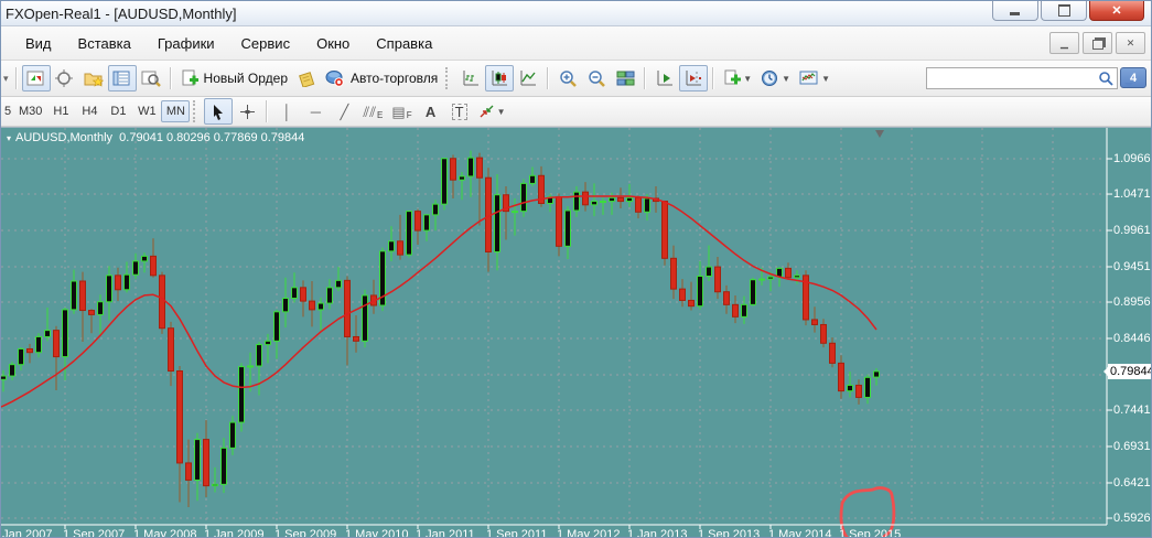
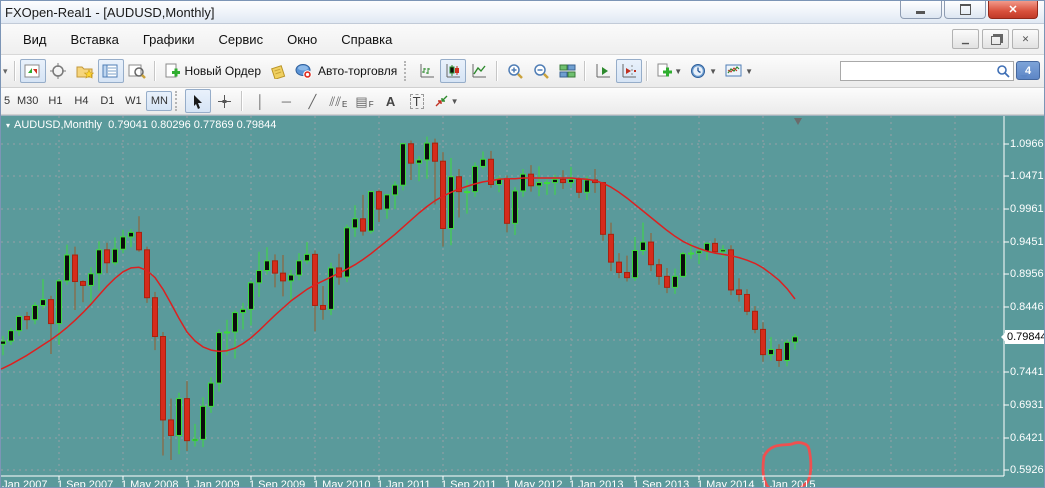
  FXOpen-Real1 - [AUDUSD,Monthly]
  ✕
  Вид
  Вставка
  Графики
  Сервис
  Окно
  Справка
  ▁
  ✕
  ▾
  Новый Ордер
  Авто-торговля
  ▼
  ▼
  ▼
  4
  5
  M30
  H1
  H4
  D1
  W1
  MN
  │
  ─
  ╱
  ⫽⫽
  E
  ▤
  F
  A
  T
  ▼
  ▾ AUDUSD,Monthly 0.79041 0.80296 0.77869 0.79844
  1.0966
  1.0471
  0.9961
  0.9451
  0.8956
  0.8446
  0.7441
  0.6931
  0.6421
  0.5926
  0.79844
  Jan 2007
  1 Sep 2007
  1 May 2008
  1 Jan 2009
  1 Sep 2009
  1 May 2010
  1 Jan 2011
  1 Sep 2011
  1 May 2012
  1 Jan 2013
  1 Sep 2013
  1 May 2014
- 1 Sep 2015
+ 1 Jan 2015
